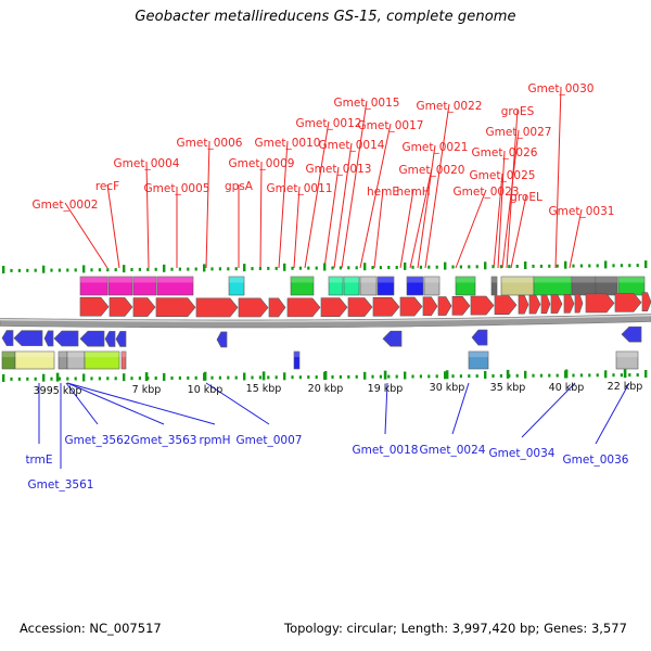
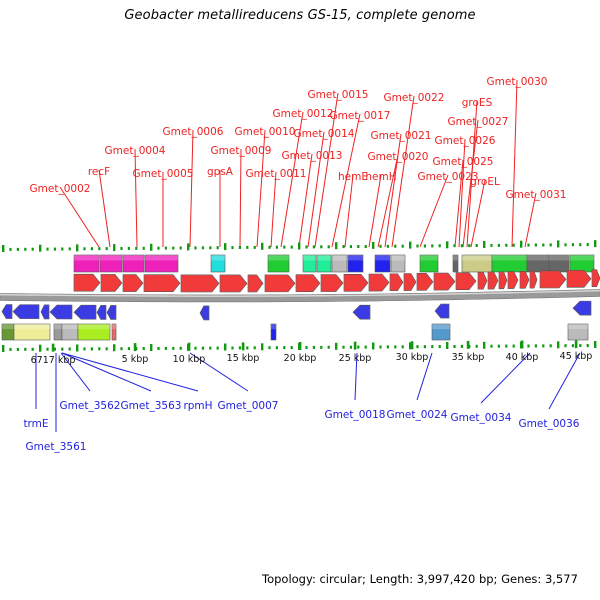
  Geobacter metallireducens GS-15, complete genome
  Gmet_0002
  recF
  Gmet_0004
  Gmet_0005
  Gmet_0006
  gpsA
  Gmet_0009
  Gmet_0010
  Gmet_0011
  Gmet_0012
  Gmet_0013
  Gmet_0014
  Gmet_0015
  Gmet_0017
  hemE
  hemH
  Gmet_0020
  Gmet_0021
  Gmet_0022
  Gmet_0023
  Gmet_0025
  Gmet_0026
  Gmet_0027
  groES
  groEL
  Gmet_0030
  Gmet_0031
  trmE
  Gmet_3561
  Gmet_3562
  Gmet_3563
  rpmH
  Gmet_0007
  Gmet_0018
  Gmet_0024
  Gmet_0034
  Gmet_0036
- 3995 kbp
+ 6717 kbp
- 7 kbp
+ 5 kbp
  10 kbp
  15 kbp
  20 kbp
- 19 kbp
+ 25 kbp
  30 kbp
  35 kbp
  40 kbp
- 22 kbp
+ 45 kbp
- Accession: NC_007517
  Topology: circular; Length: 3,997,420 bp; Genes: 3,577
